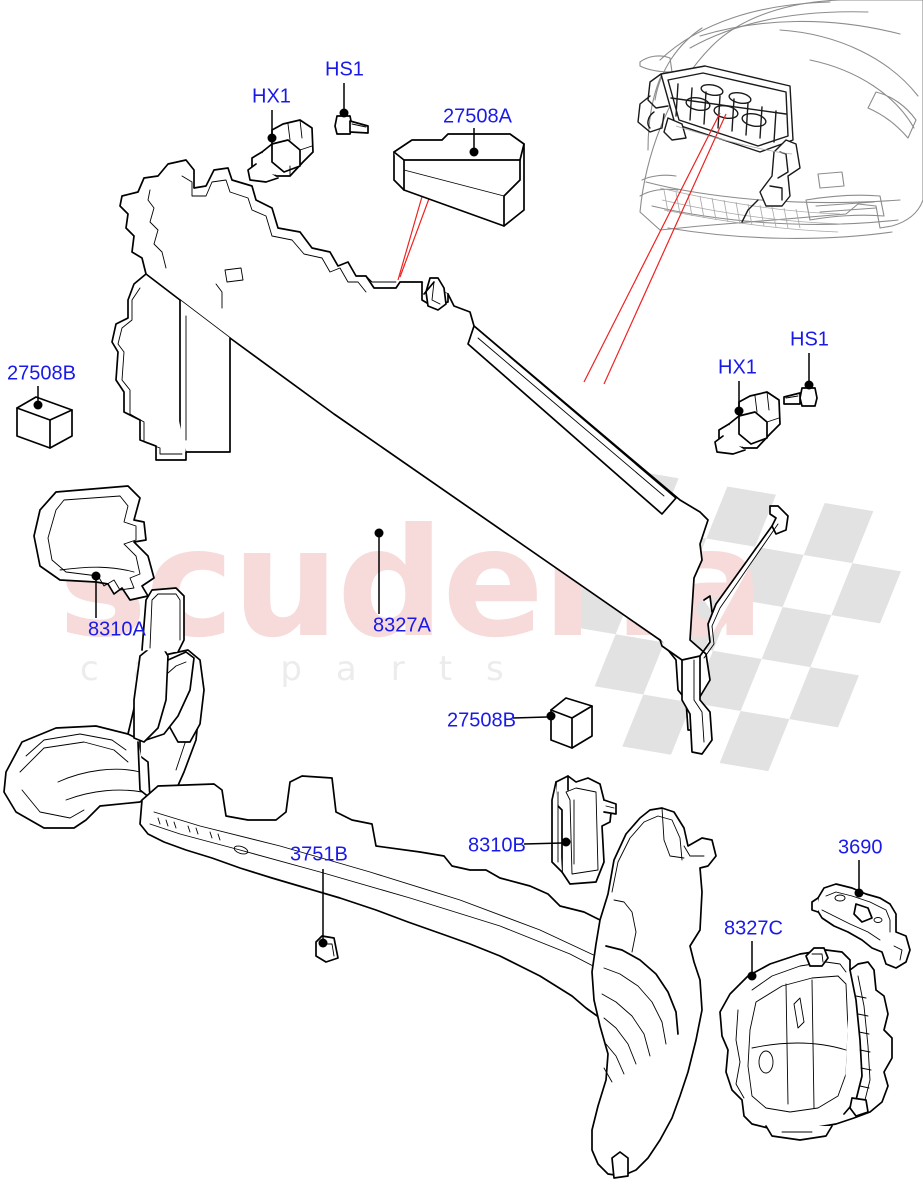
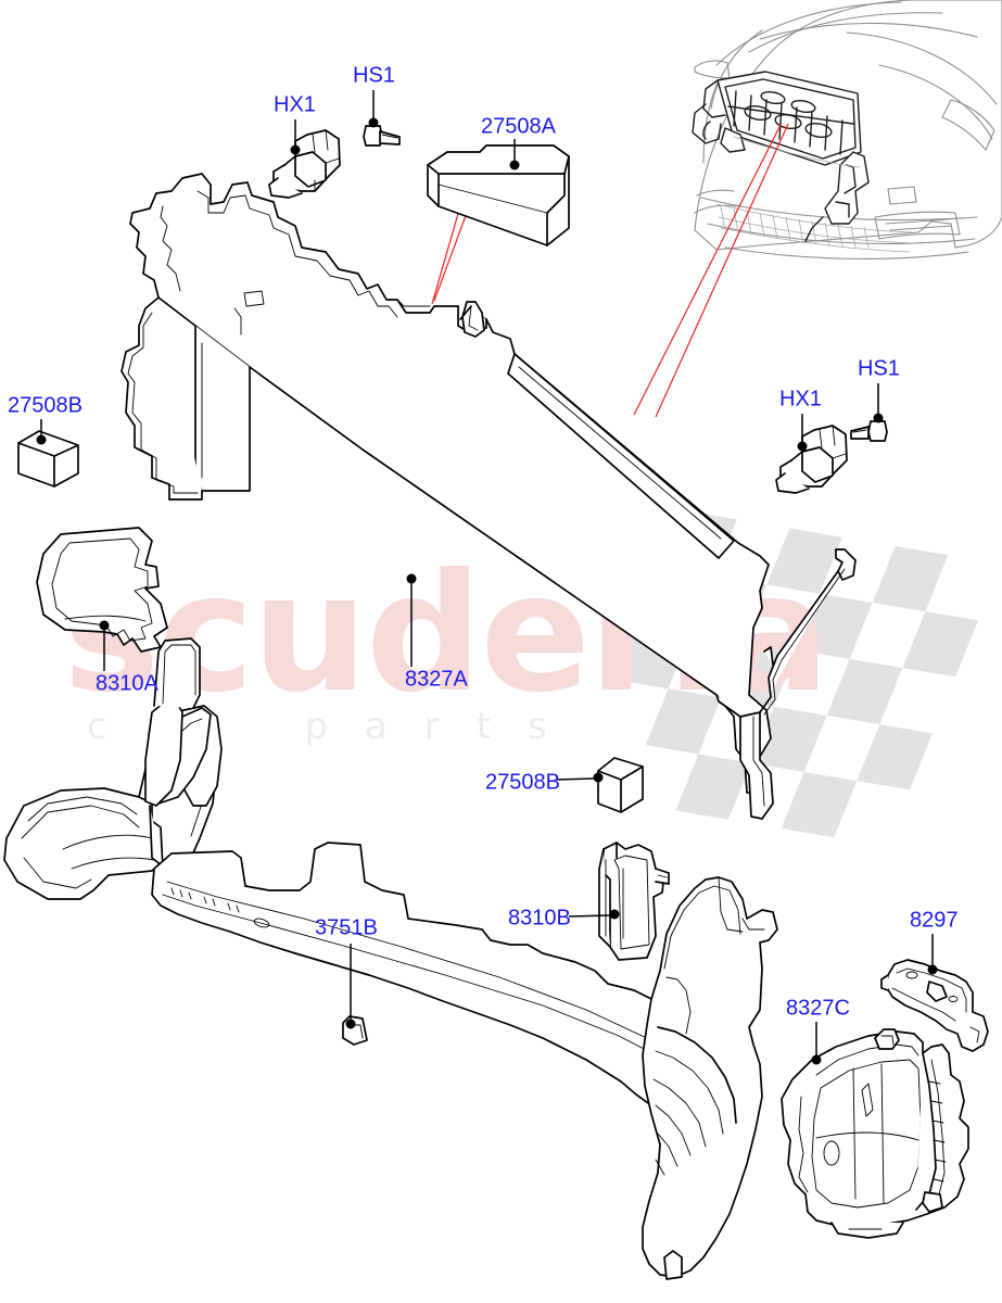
  scudea
  cr parts
  HX1
  HS1
  27508A
  27508B
  8310A
  8327A
  HX1
  HS1
  27508B
  8310B
  3751B
- 3690
+ 8297
  8327C
